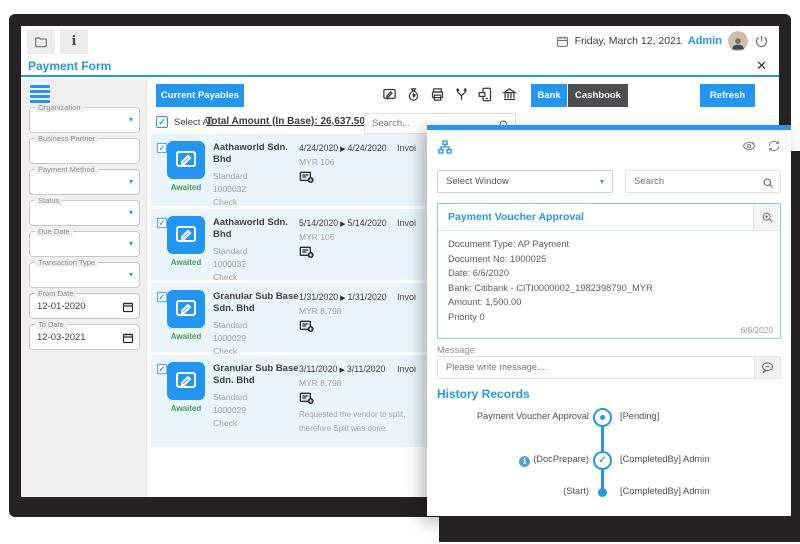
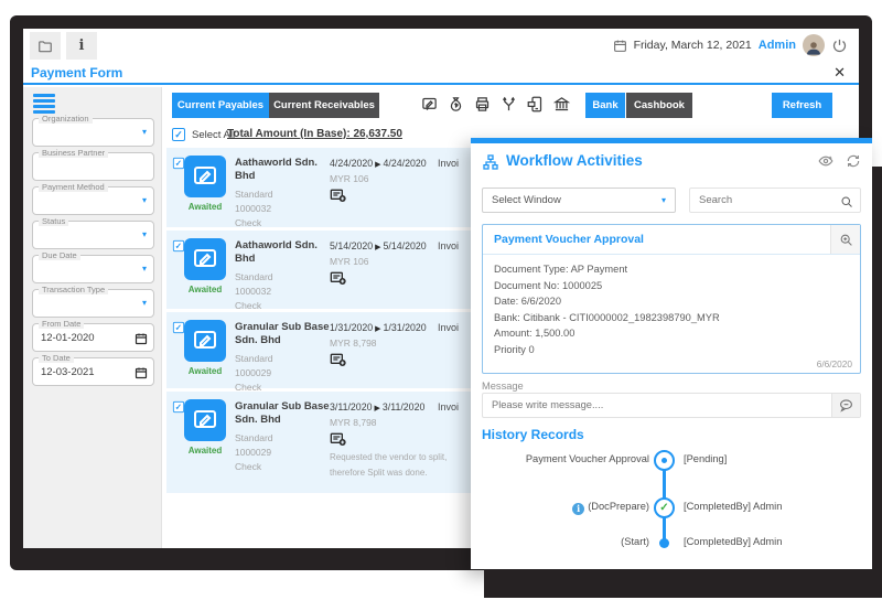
  i
  Friday, March 12, 2021
  Admin
  Payment Form
  ✕
  Organization
  ▾
  Business Partner
  Payment Method
  ▾
  Status
  ▾
  Due Date
  ▾
  Transaction Type
  ▾
  From Date
  12-01-2020
  To Date
  12-03-2021
  Current Payables
+ Current Receivables
  Bank
  Cashbook
  Refresh
  ✓
  Select All
  Total Amount (In Base): 26,637.50
- Search...
  ✓
  Awaited
  Aathaworld Sdn. Bhd
  Standard
  1000032
  Check
  4/24/2020 4/24/2020
  MYR 106
  Invoi
  ✓
  Awaited
  Aathaworld Sdn. Bhd
  Standard
  1000032
  Check
  5/14/2020 5/14/2020
  MYR 106
  Invoi
  ✓
  Awaited
  Granular Sub Base Sdn. Bhd
  Standard
  1000029
  Check
  1/31/2020 1/31/2020
  MYR 8,798
  Invoi
  ✓
  Awaited
  Granular Sub Base Sdn. Bhd
  Standard
  1000029
  Check
  3/11/2020 3/11/2020
  MYR 8,798
  Requested the vendor to split, therefore Split was done.
  Invoi
+ Workflow Activities
  Select Window
  ▾
  Search
  Payment Voucher Approval
  Document Type: AP Payment
  Document No: 1000025
  Date: 6/6/2020
  Bank: Citibank - CITI0000002_1982398790_MYR
  Amount: 1,500.00
  Priority 0
  6/6/2020
  Message
  Please write message....
  History Records
  Payment Voucher Approval
  [Pending]
  i (DocPrepare)
  ✓
  [CompletedBy] Admin
  (Start)
  [CompletedBy] Admin
